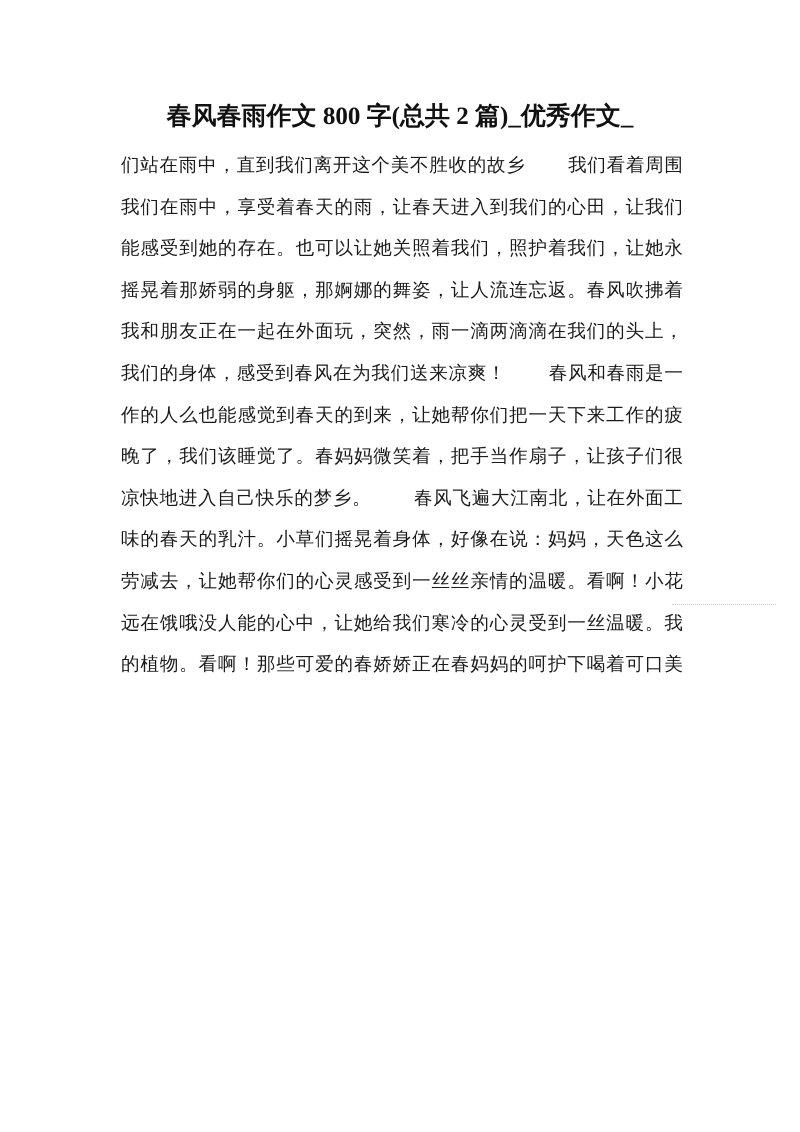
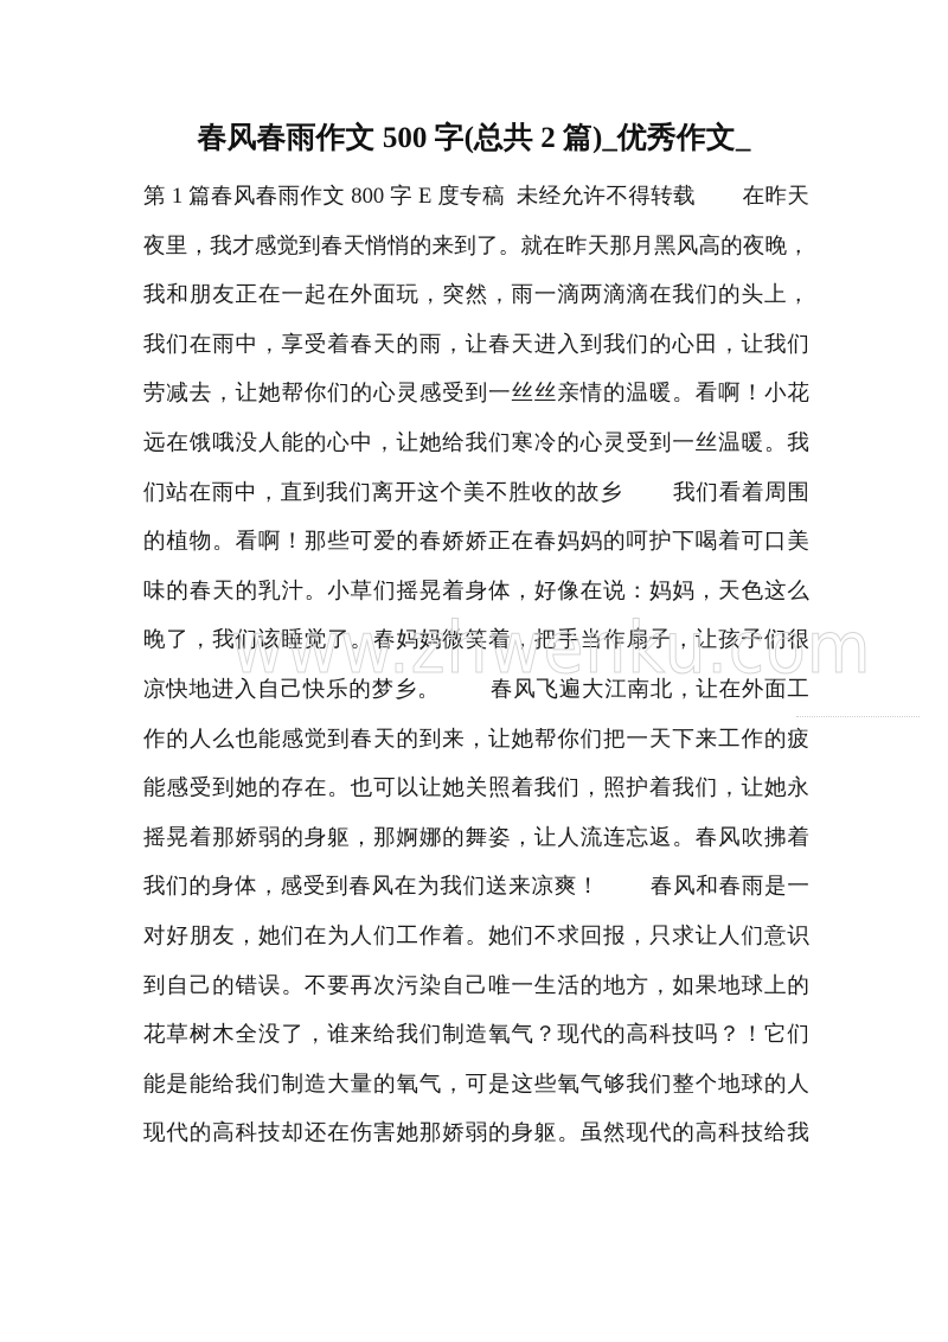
- 春风春雨作文 800 字(总共 2 篇)_优秀作文_
+ 春风春雨作文 500 字(总共 2 篇)_优秀作文_
+ 第 1 篇春风春雨作文 800 字 E 度专稿 未经允许不得转载 在昨天
+ 夜里，我才感觉到春天悄悄的来到了。就在昨天那月黑风高的夜晚，
- 们站在雨中，直到我们离开这个美不胜收的故乡 我们看着周围
+ 我和朋友正在一起在外面玩，突然，雨一滴两滴滴在我们的头上，
  我们在雨中，享受着春天的雨，让春天进入到我们的心田，让我们
- 能感受到她的存在。也可以让她关照着我们，照护着我们，让她永
+ 劳减去，让她帮你们的心灵感受到一丝丝亲情的温暖。看啊！小花
- 摇晃着那娇弱的身躯，那婀娜的舞姿，让人流连忘返。春风吹拂着
+ 远在饿哦没人能的心中，让她给我们寒冷的心灵受到一丝温暖。我
- 我和朋友正在一起在外面玩，突然，雨一滴两滴滴在我们的头上，
+ 们站在雨中，直到我们离开这个美不胜收的故乡 我们看着周围
- 我们的身体，感受到春风在为我们送来凉爽！ 春风和春雨是一
+ 的植物。看啊！那些可爱的春娇娇正在春妈妈的呵护下喝着可口美
- 作的人么也能感觉到春天的到来，让她帮你们把一天下来工作的疲
+ 味的春天的乳汁。小草们摇晃着身体，好像在说：妈妈，天色这么
  晚了，我们该睡觉了。春妈妈微笑着，把手当作扇子，让孩子们很
  凉快地进入自己快乐的梦乡。 春风飞遍大江南北，让在外面工
- 味的春天的乳汁。小草们摇晃着身体，好像在说：妈妈，天色这么
+ 作的人么也能感觉到春天的到来，让她帮你们把一天下来工作的疲
- 劳减去，让她帮你们的心灵感受到一丝丝亲情的温暖。看啊！小花
+ 能感受到她的存在。也可以让她关照着我们，照护着我们，让她永
- 远在饿哦没人能的心中，让她给我们寒冷的心灵受到一丝温暖。我
+ 摇晃着那娇弱的身躯，那婀娜的舞姿，让人流连忘返。春风吹拂着
- 的植物。看啊！那些可爱的春娇娇正在春妈妈的呵护下喝着可口美
+ 我们的身体，感受到春风在为我们送来凉爽！ 春风和春雨是一
+ 对好朋友，她们在为人们工作着。她们不求回报，只求让人们意识
+ 到自己的错误。不要再次污染自己唯一生活的地方，如果地球上的
+ 花草树木全没了，谁来给我们制造氧气？现代的高科技吗？！它们
+ 能是能给我们制造大量的氧气，可是这些氧气够我们整个地球的人
+ 现代的高科技却还在伤害她那娇弱的身躯。虽然现代的高科技给我
+ www.zhwenku.com
